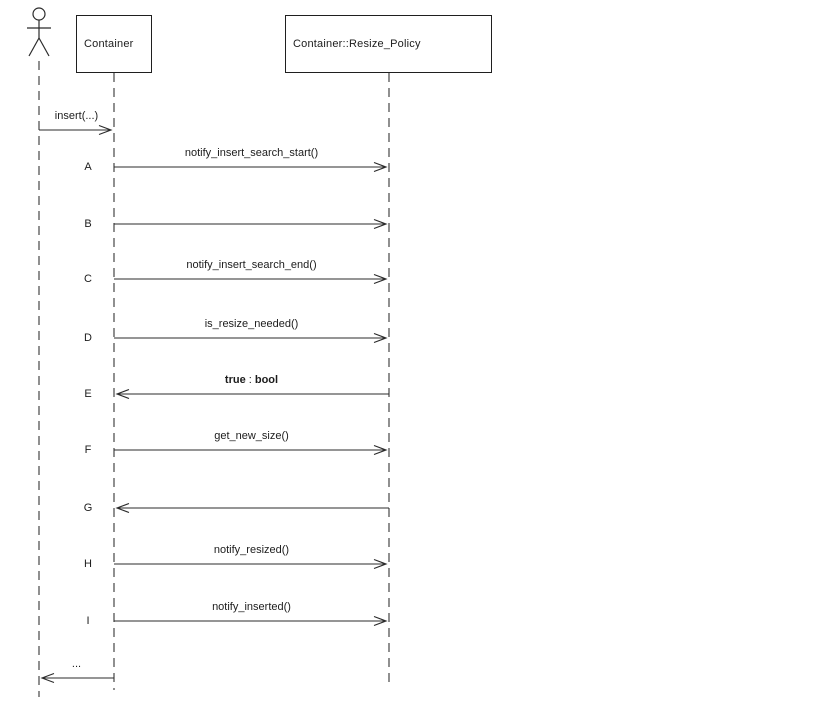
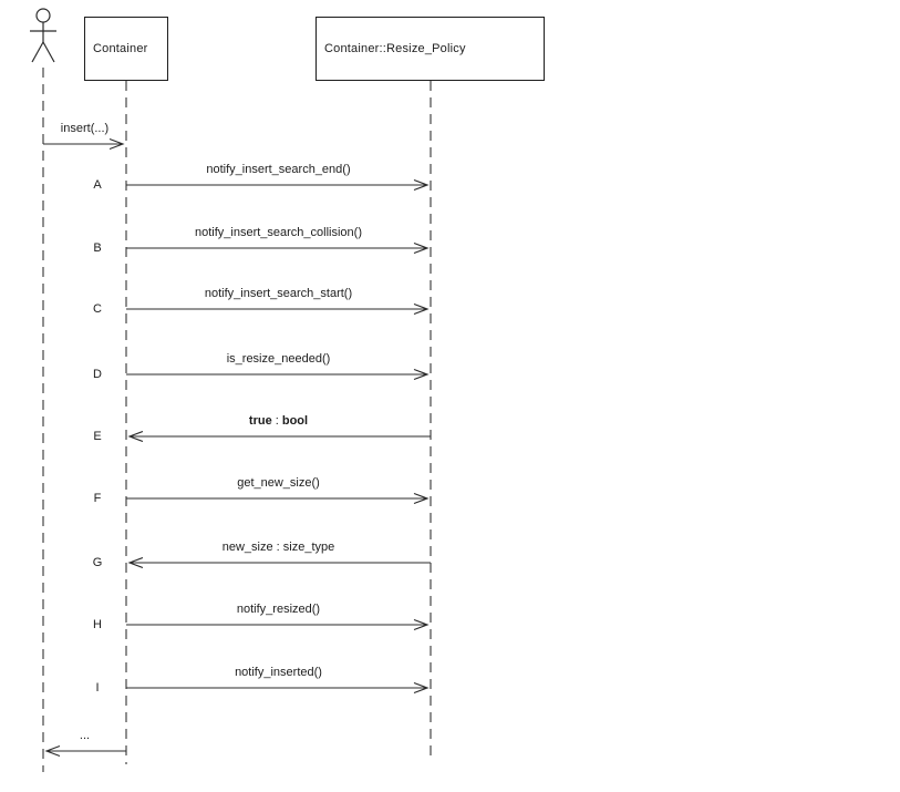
  Container
  Container::Resize_Policy
  insert(...)
- notify_insert_search_start()
+ notify_insert_search_end()
+ notify_insert_search_collision()
- notify_insert_search_end()
+ notify_insert_search_start()
  is_resize_needed()
  true : bool
  get_new_size()
+ new_size : size_type
  notify_resized()
  notify_inserted()
  ...
  A
  B
  C
  D
  E
  F
  G
  H
  I
